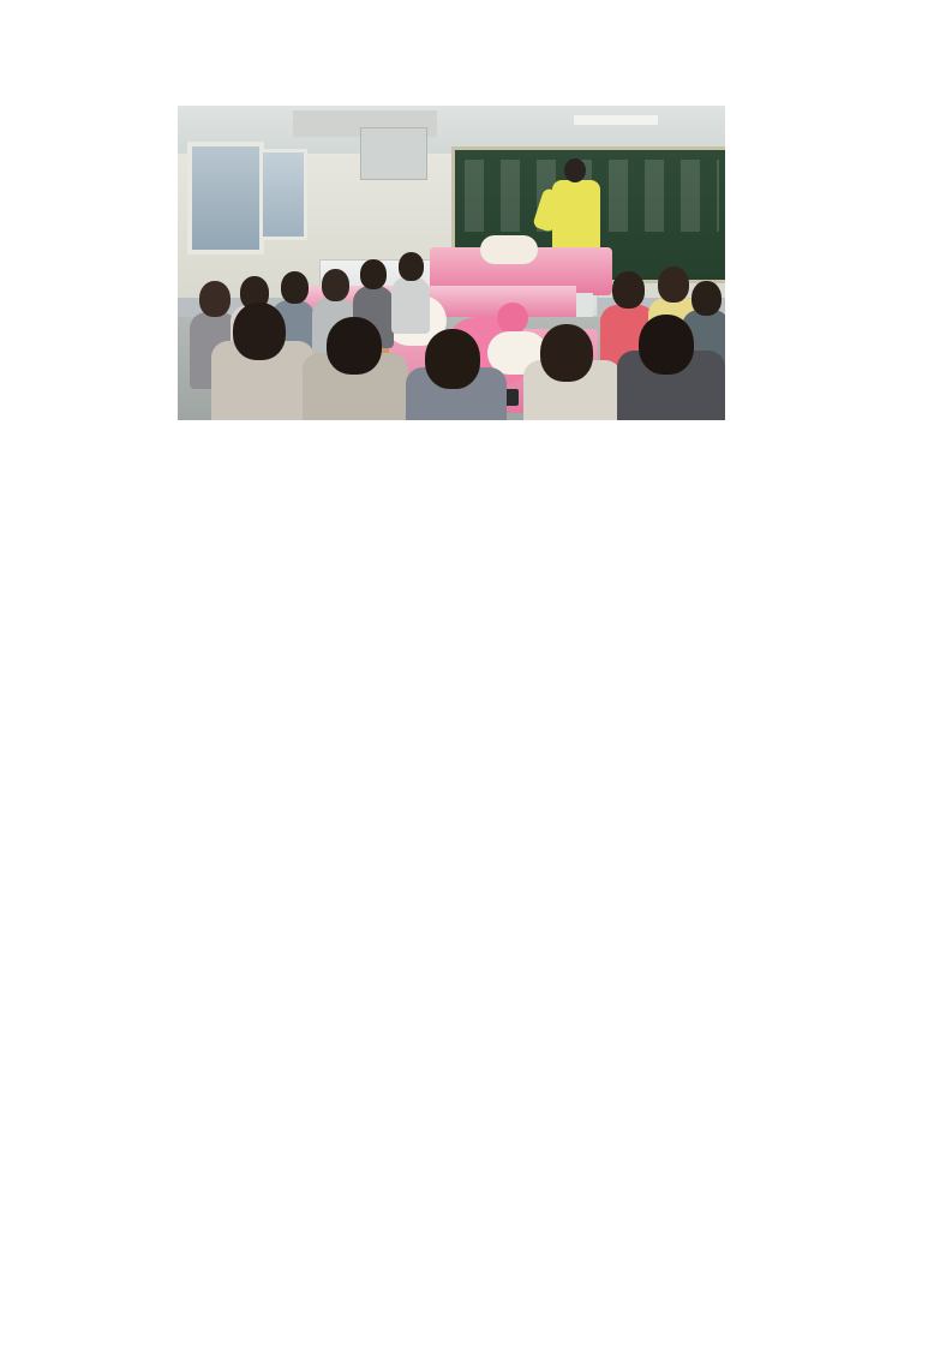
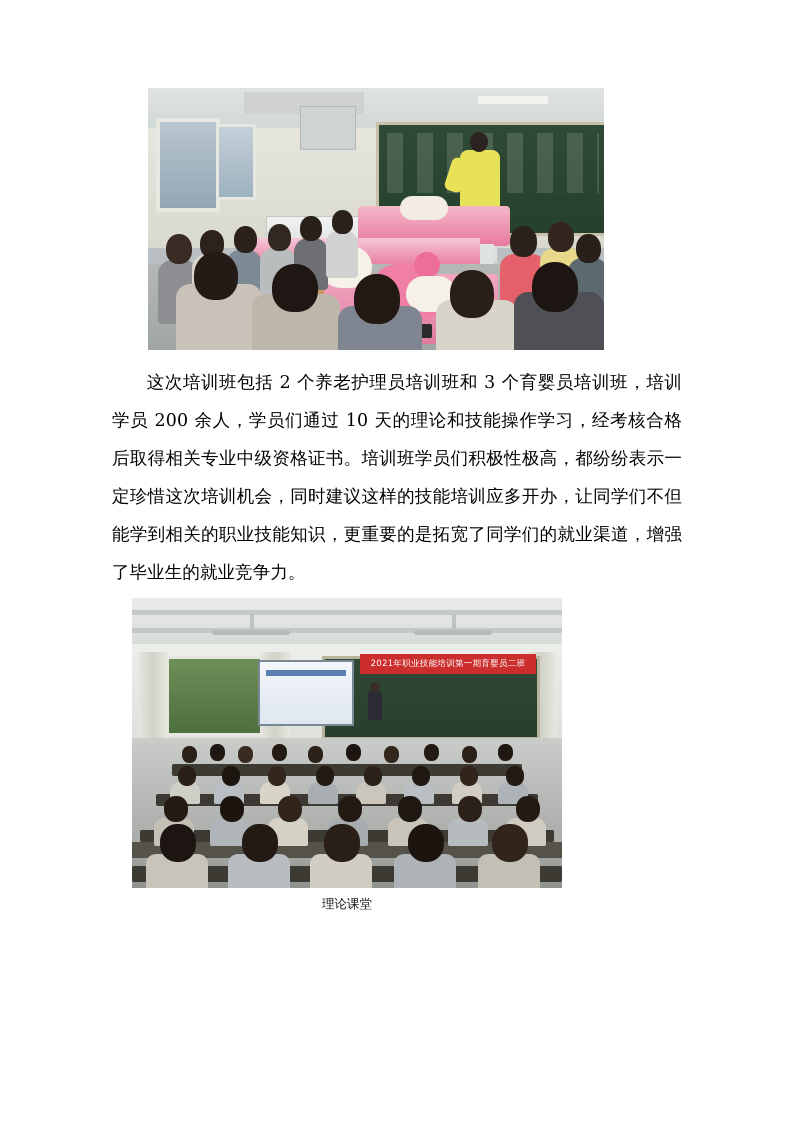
+ 这次培训班包括 2 个养老护理员培训班和 3 个育婴员培训班，培训学员 200 余人，学员们通过 10 天的理论和技能操作学习，经考核合格后取得相关专业中级资格证书。培训班学员们积极性极高，都纷纷表示一定珍惜这次培训机会，同时建议这样的技能培训应多开办，让同学们不但能学到相关的职业技能知识，更重要的是拓宽了同学们的就业渠道，增强了毕业生的就业竞争力。
+ 2021年职业技能培训第一期育婴员二班
+ 理论课堂
